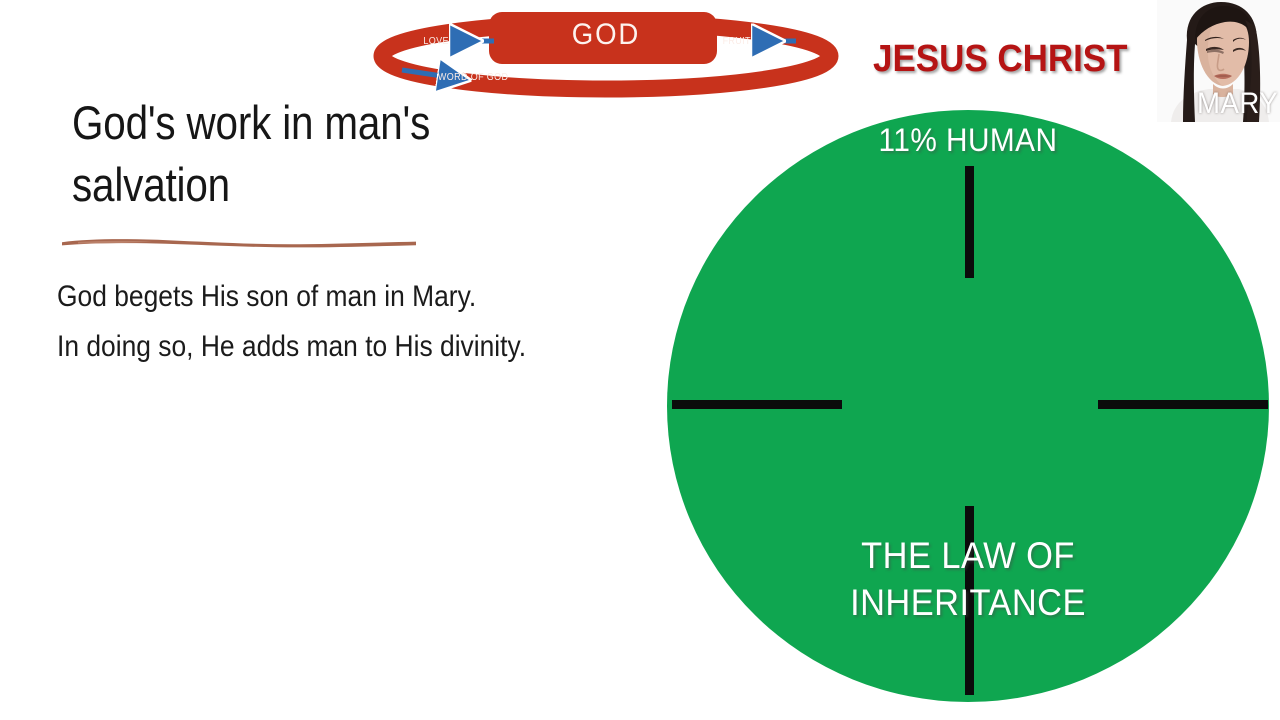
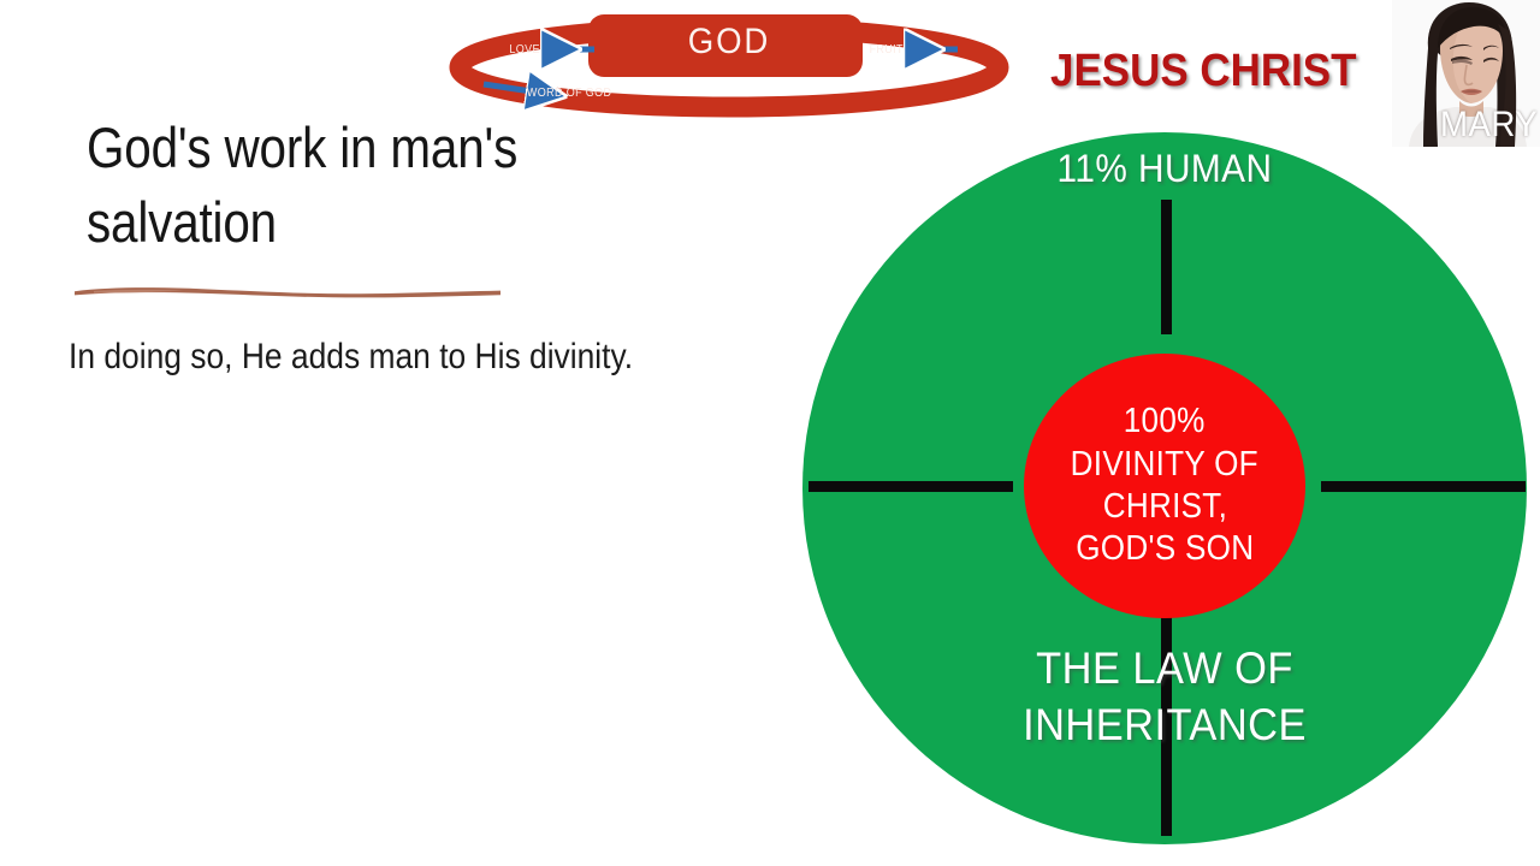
  GOD
  LOVE
  WORD OF GOD
  FRUIT
  God's work in man's
  salvation
- God begets His son of man in Mary.
  In doing so, He adds man to His divinity.
  JESUS CHRIST
  MARY
  11% HUMAN
+ 100%
+ DIVINITY OF
+ CHRIST,
+ GOD'S SON
  THE LAW OF
  INHERITANCE
